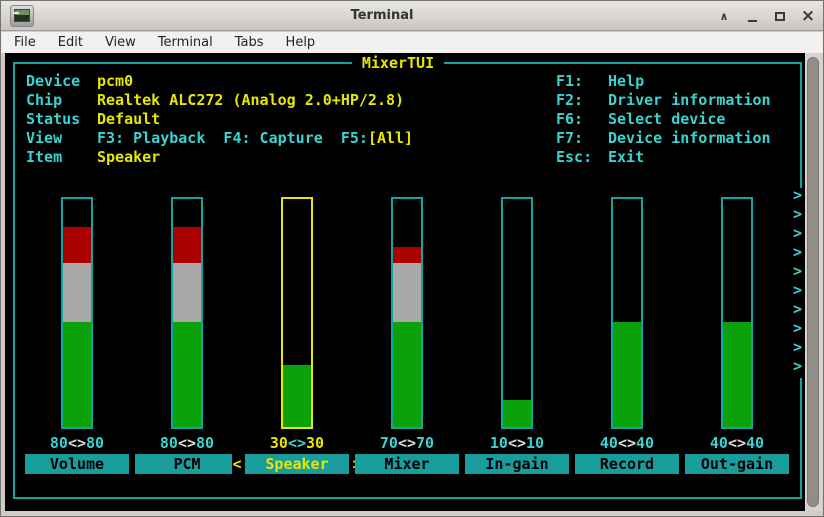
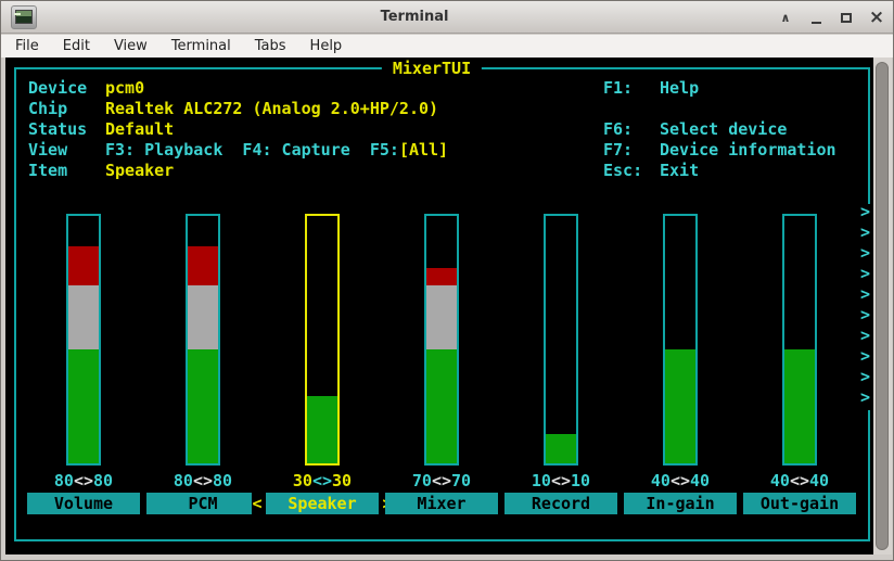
  Terminal
  ∧
  ×
  File
  Edit
  View
  Terminal
  Tabs
  Help
  MixerTUI
  Device pcm0
- Chip Realtek ALC272 (Analog 2.0+HP/2.8)
+ Chip Realtek ALC272 (Analog 2.0+HP/2.0)
  Status Default
  View F3: Playback F4: Capture F5:[All]
  Item Speaker
  F1: Help
- F2: Driver information
  F6: Select device
  F7: Device information
  Esc: Exit
  80<>80
  Volume
  80<>80
  PCM
  30<>30
  Speaker
  <
  70<>70
  Mixer
  10<>10
- In-gain
+ Record
  40<>40
- Record
+ In-gain
  40<>40
  Out-gain
  >
  >
  >
  >
  >
  >
  >
  >
  >
  >
